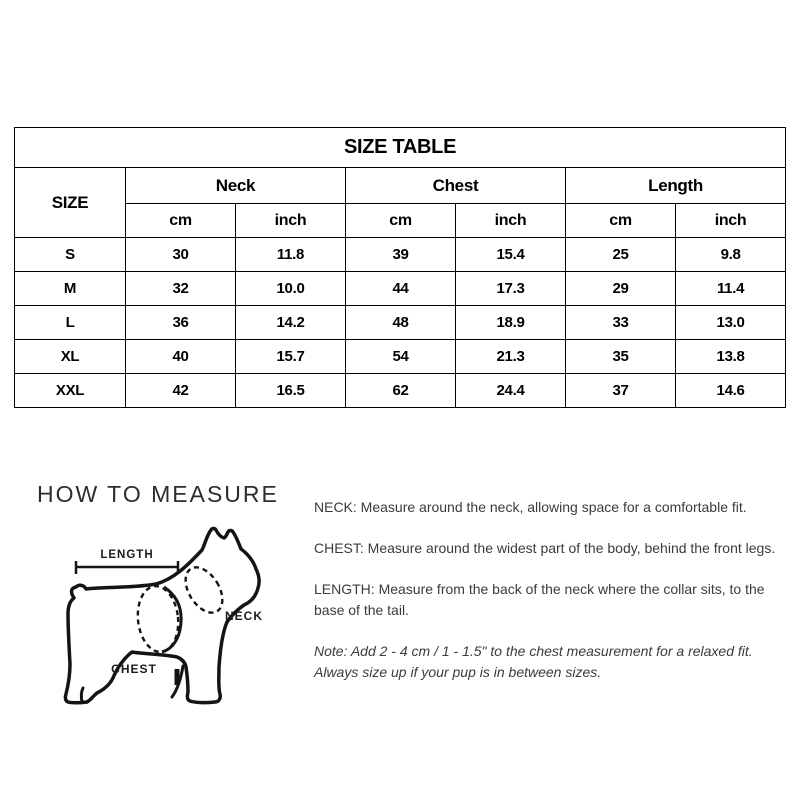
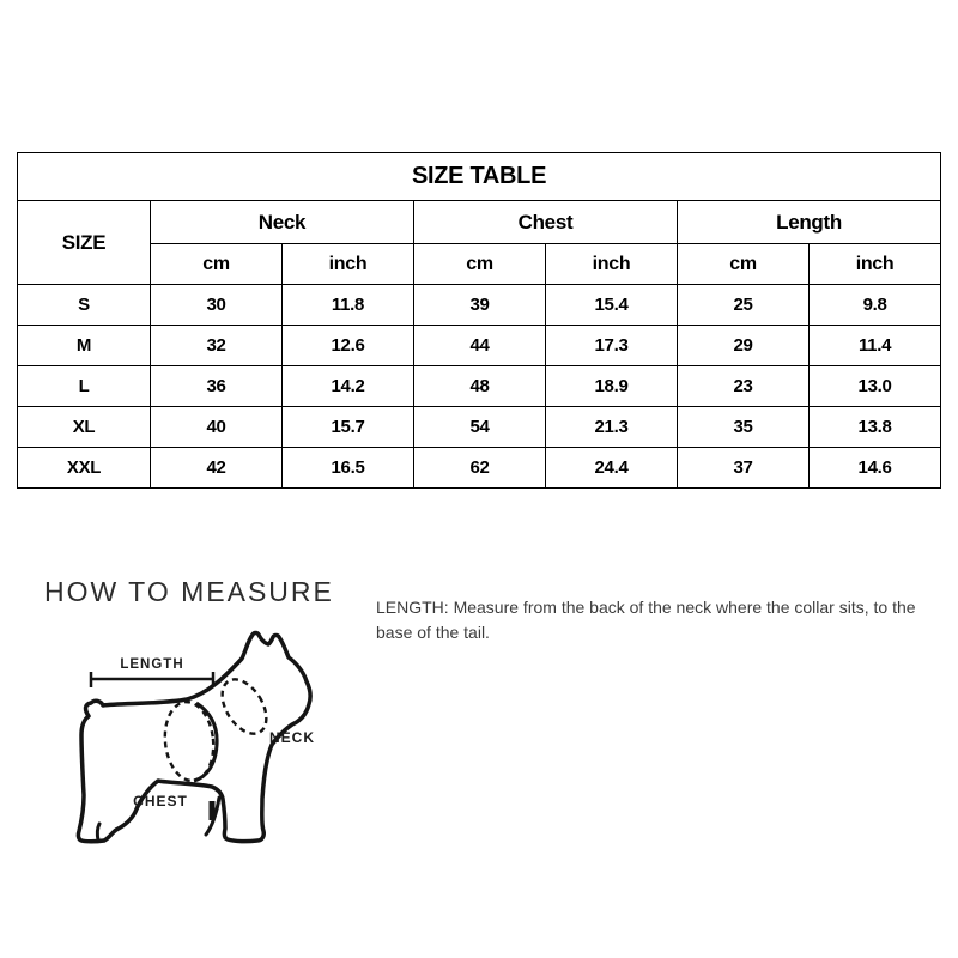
  SIZE TABLE
  SIZE	Neck	Chest	Length
  cm	inch	cm	inch	cm	inch
  S	30	11.8	39	15.4	25	9.8
- M	32	10.0	44	17.3	29	11.4
+ M	32	12.6	44	17.3	29	11.4
- L	36	14.2	48	18.9	33	13.0
+ L	36	14.2	48	18.9	23	13.0
  XL	40	15.7	54	21.3	35	13.8
  XXL	42	16.5	62	24.4	37	14.6
  HOW TO MEASURE
  LENGTH
  NECK
  CHEST
- NECK: Measure around the neck, allowing space for a comfortable fit.
- CHEST: Measure around the widest part of the body, behind the front legs.
  LENGTH: Measure from the back of the neck where the collar sits, to the base of the tail.
- Note: Add 2 - 4 cm / 1 - 1.5" to the chest measurement for a relaxed fit. Always size up if your pup is in between sizes.
